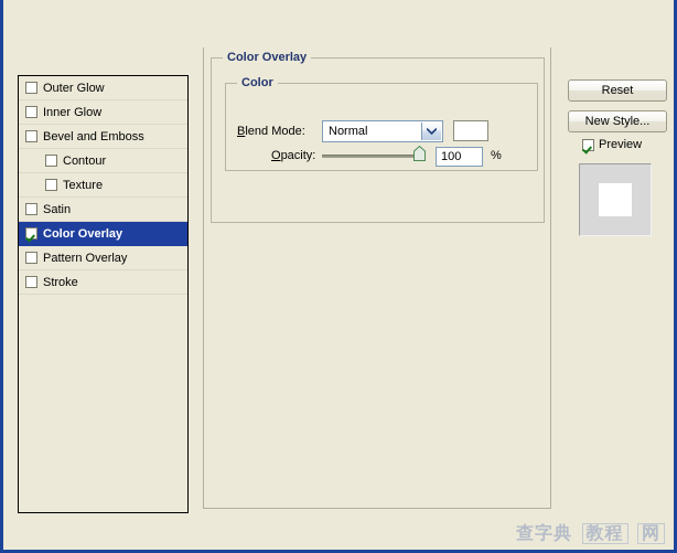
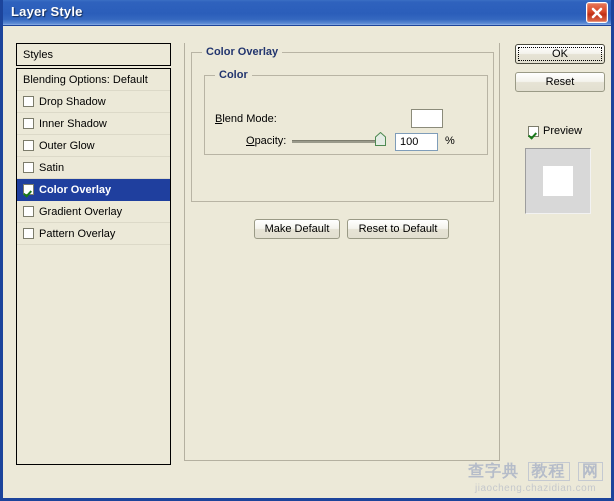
+ Layer Style
+ Styles
+ Blending Options: Default
+ Drop Shadow
+ Inner Shadow
  Outer Glow
- Inner Glow
- Bevel and Emboss
- Contour
- Texture
  Satin
  Color Overlay
+ Gradient Overlay
  Pattern Overlay
- Stroke
  Color Overlay
  Color
  Blend Mode:
- Normal
  Opacity:
  100
  %
+ Make Default
+ Reset to Default
+ OK
  Reset
- New Style...
  Preview
  查字典 教程 网
+ jiaocheng.chazidian.com
